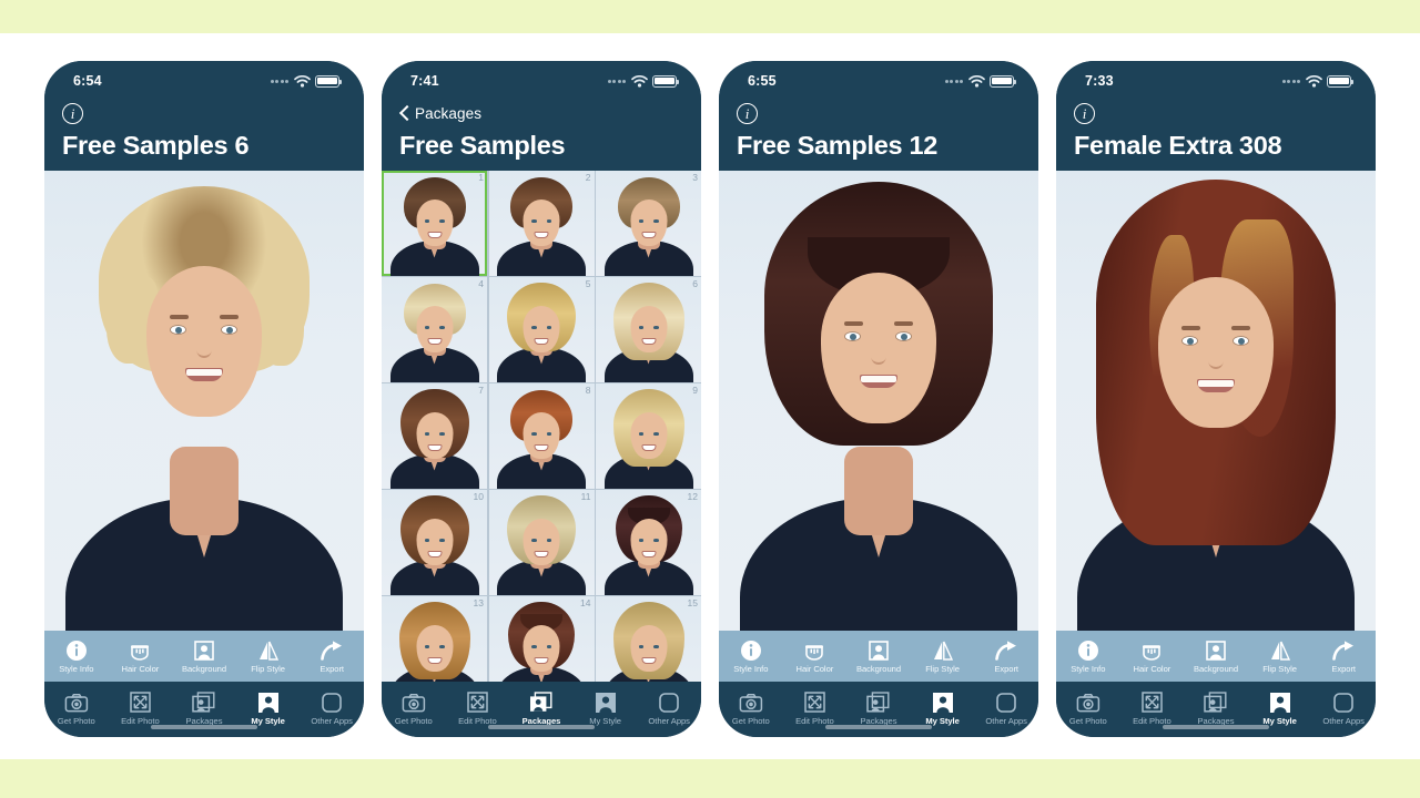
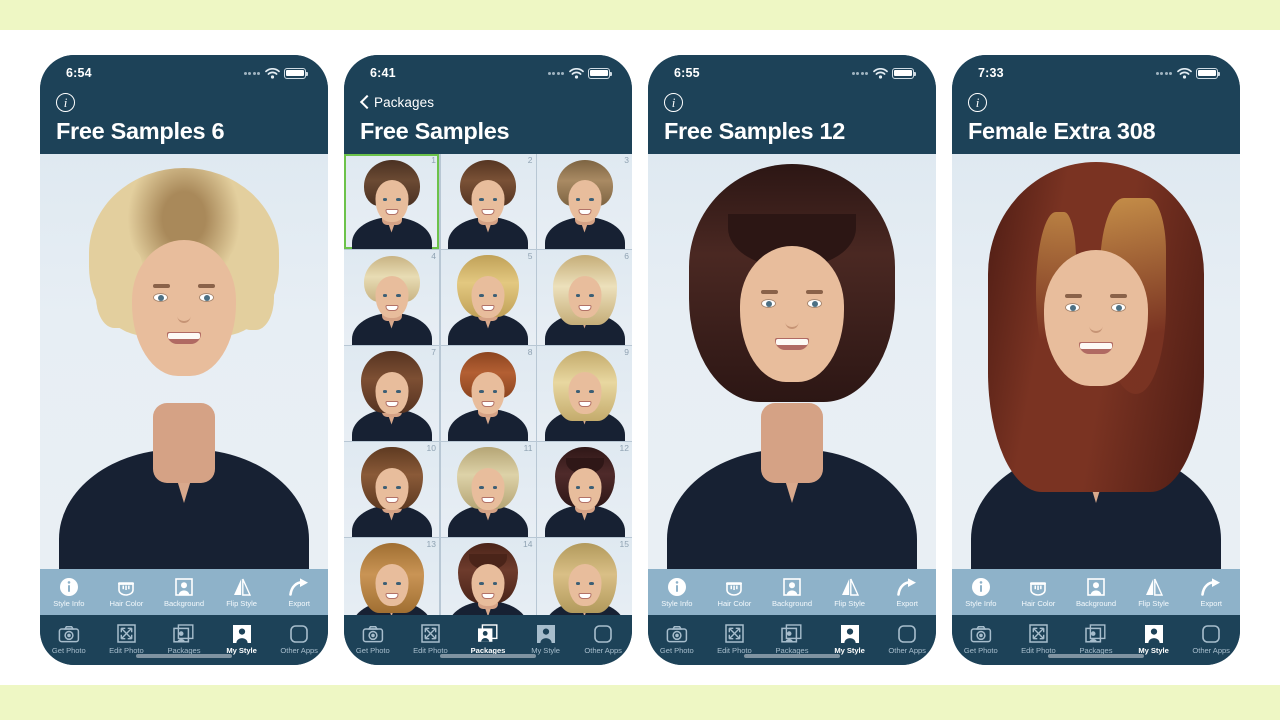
  6:54
  i
  Free Samples 6
  Style Info
  Hair Color
  Background
  Flip Style
  Export
  Get Photo
  Edit Photo
  Packages
  My Style
  Other Apps
- 7:41
+ 6:41
  Packages
  Free Samples
  1
  2
  3
  4
  5
  6
  7
  8
  9
  10
  11
  12
  13
  14
  15
  Get Photo
  Edit Photo
  Packages
  My Style
  Other Apps
  6:55
  i
  Free Samples 12
  Style Info
  Hair Color
  Background
  Flip Style
  Export
  Get Photo
  Edit Photo
  Packages
  My Style
  Other Apps
  7:33
  i
  Female Extra 308
  Style Info
  Hair Color
  Background
  Flip Style
  Export
  Get Photo
  Edit Photo
  Packages
  My Style
  Other Apps
